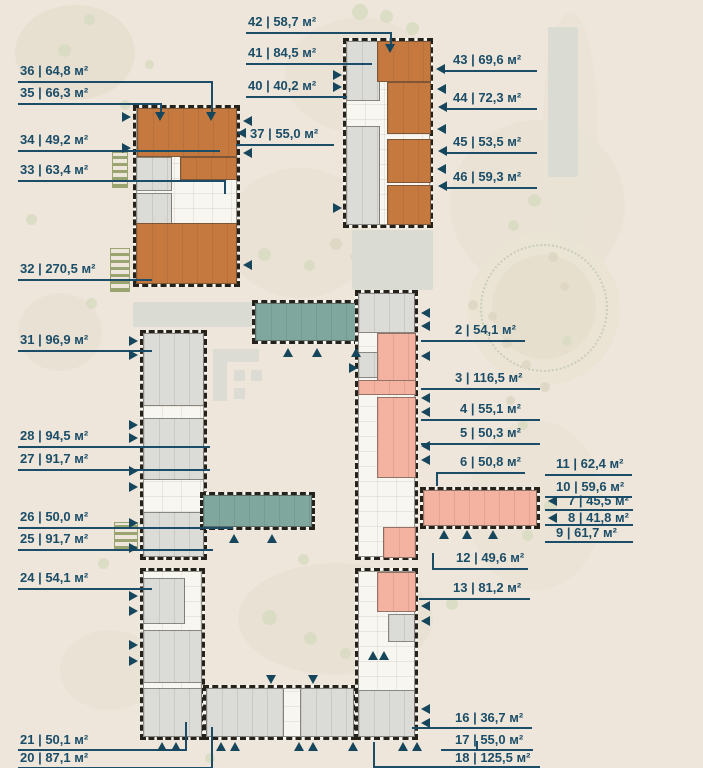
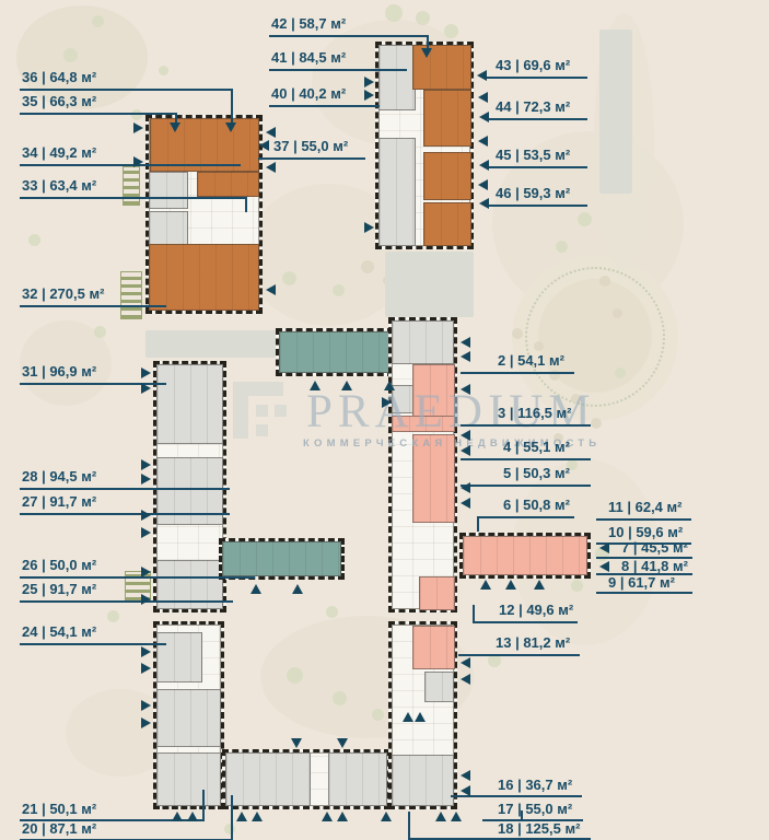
+ PRAEDIUM
+ КОММЕРЧЕСКАЯ НЕДВИЖИМОСТЬ
  42 | 58,7 м²
  41 | 84,5 м²
  40 | 40,2 м²
  36 | 64,8 м²
  35 | 66,3 м²
  34 | 49,2 м²
  33 | 63,4 м²
  37 | 55,0 м²
  32 | 270,5 м²
  43 | 69,6 м²
  44 | 72,3 м²
  45 | 53,5 м²
  46 | 59,3 м²
  31 | 96,9 м²
  2 | 54,1 м²
  3 | 116,5 м²
  4 | 55,1 м²
  5 | 50,3 м²
  28 | 94,5 м²
  27 | 91,7 м²
  6 | 50,8 м²
  11 | 62,4 м²
  10 | 59,6 м²
  7 | 45,5 м²
  8 | 41,8 м²
  9 | 61,7 м²
  26 | 50,0 м²
  25 | 91,7 м²
  12 | 49,6 м²
  24 | 54,1 м²
  13 | 81,2 м²
  16 | 36,7 м²
  17 | 55,0 м²
  18 | 125,5 м²
  21 | 50,1 м²
  20 | 87,1 м²
